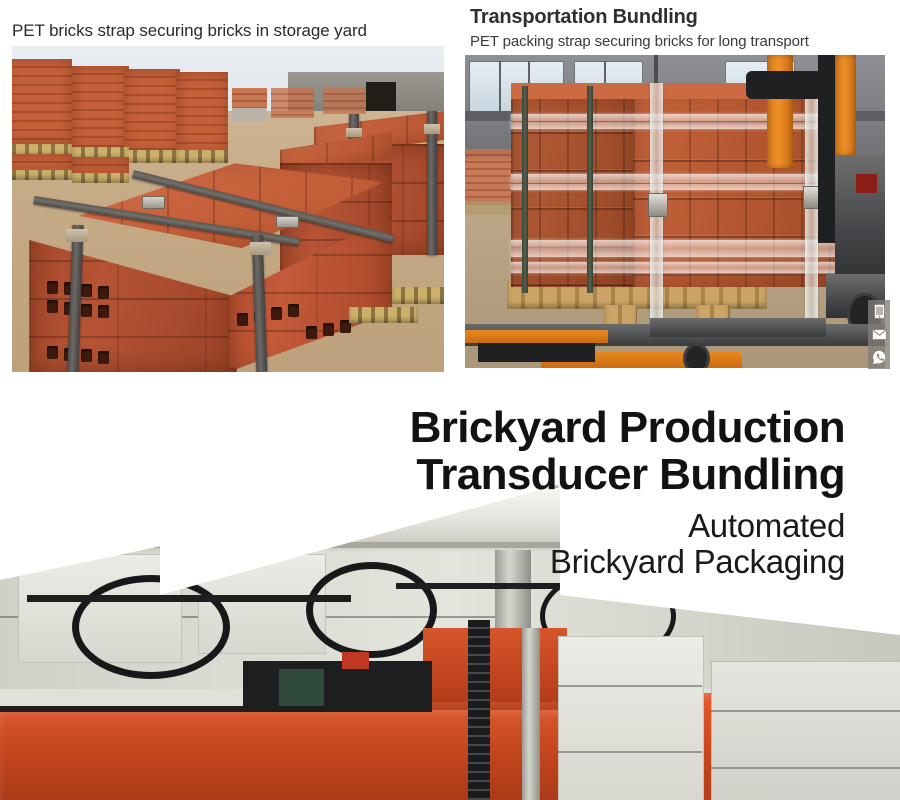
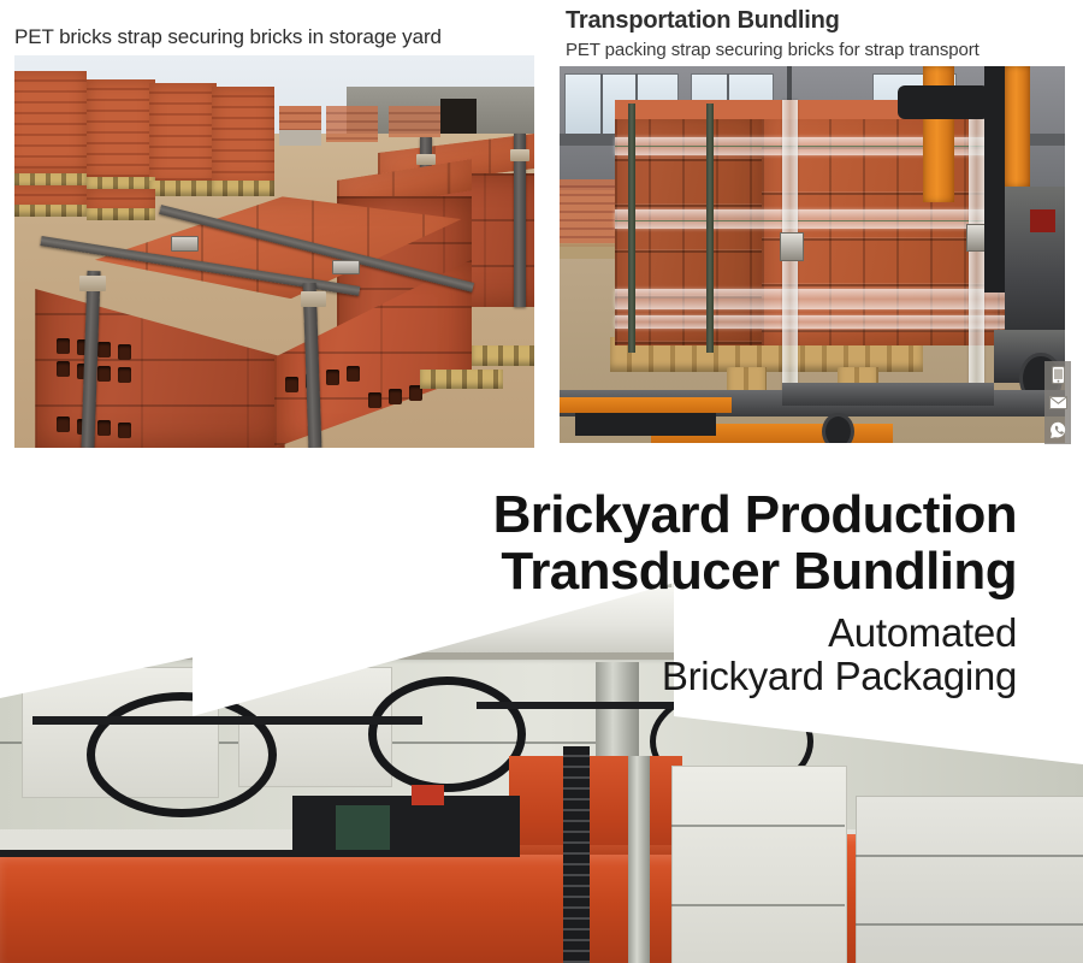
  PET bricks strap securing bricks in storage yard
  Transportation Bundling
- PET packing strap securing bricks for long transport
+ PET packing strap securing bricks for strap transport
  Brickyard Production
  Transducer Bundling
  Automated
  Brickyard Packaging
